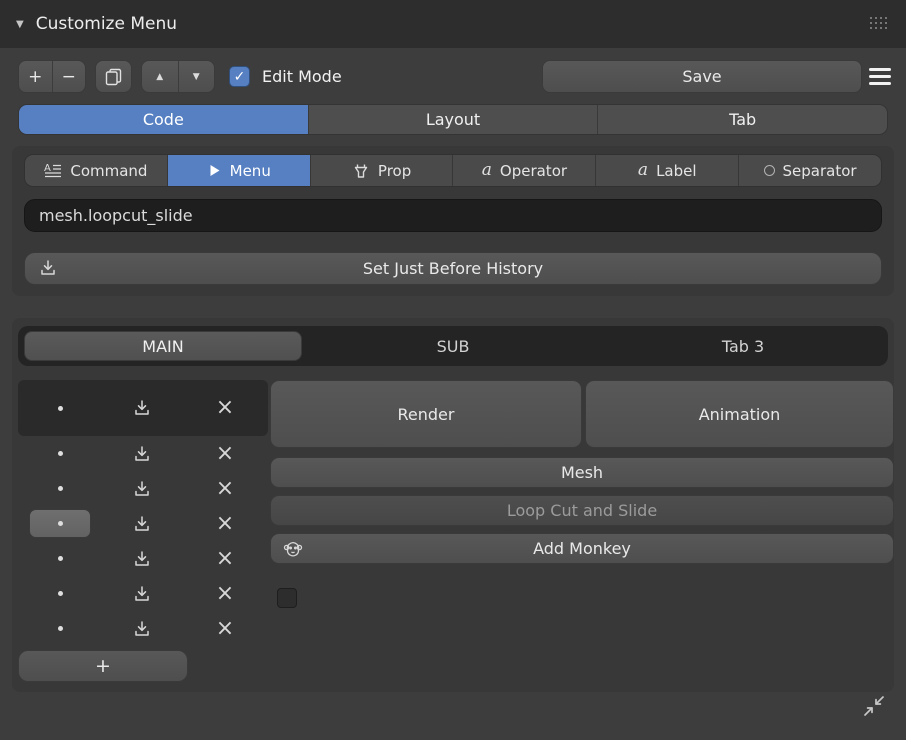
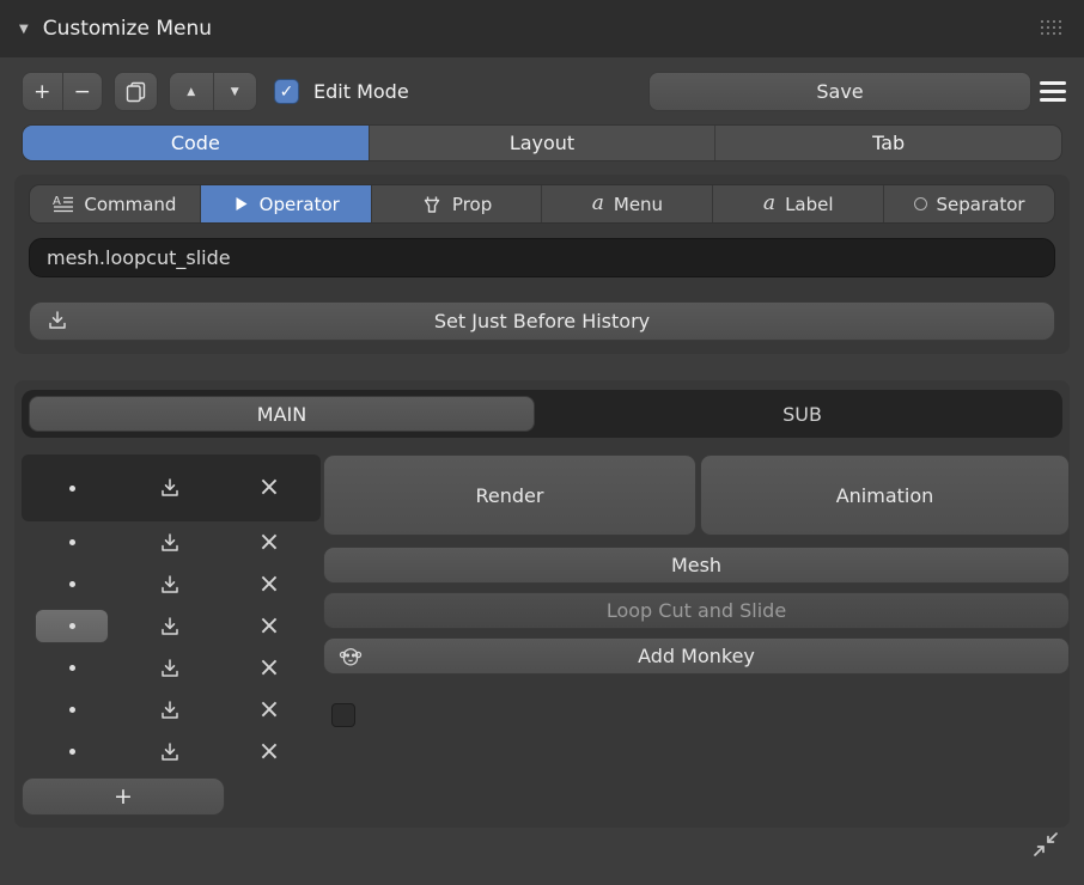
  ▼
  Customize Menu
  +
  −
  ▲
  ▼
  ✓
  Edit Mode
  Save
  Code
  Layout
  Tab
  A
  Command
- Menu
+ Operator
  Prop
  a
- Operator
+ Menu
  a
  Label
  Separator
  mesh.loopcut_slide
  Set Just Before History
  MAIN
  SUB
- Tab 3
  ×
  ×
  ×
  ×
  ×
  ×
  ×
  +
  Render
  Animation
  Mesh
  Loop Cut and Slide
  Add Monkey
